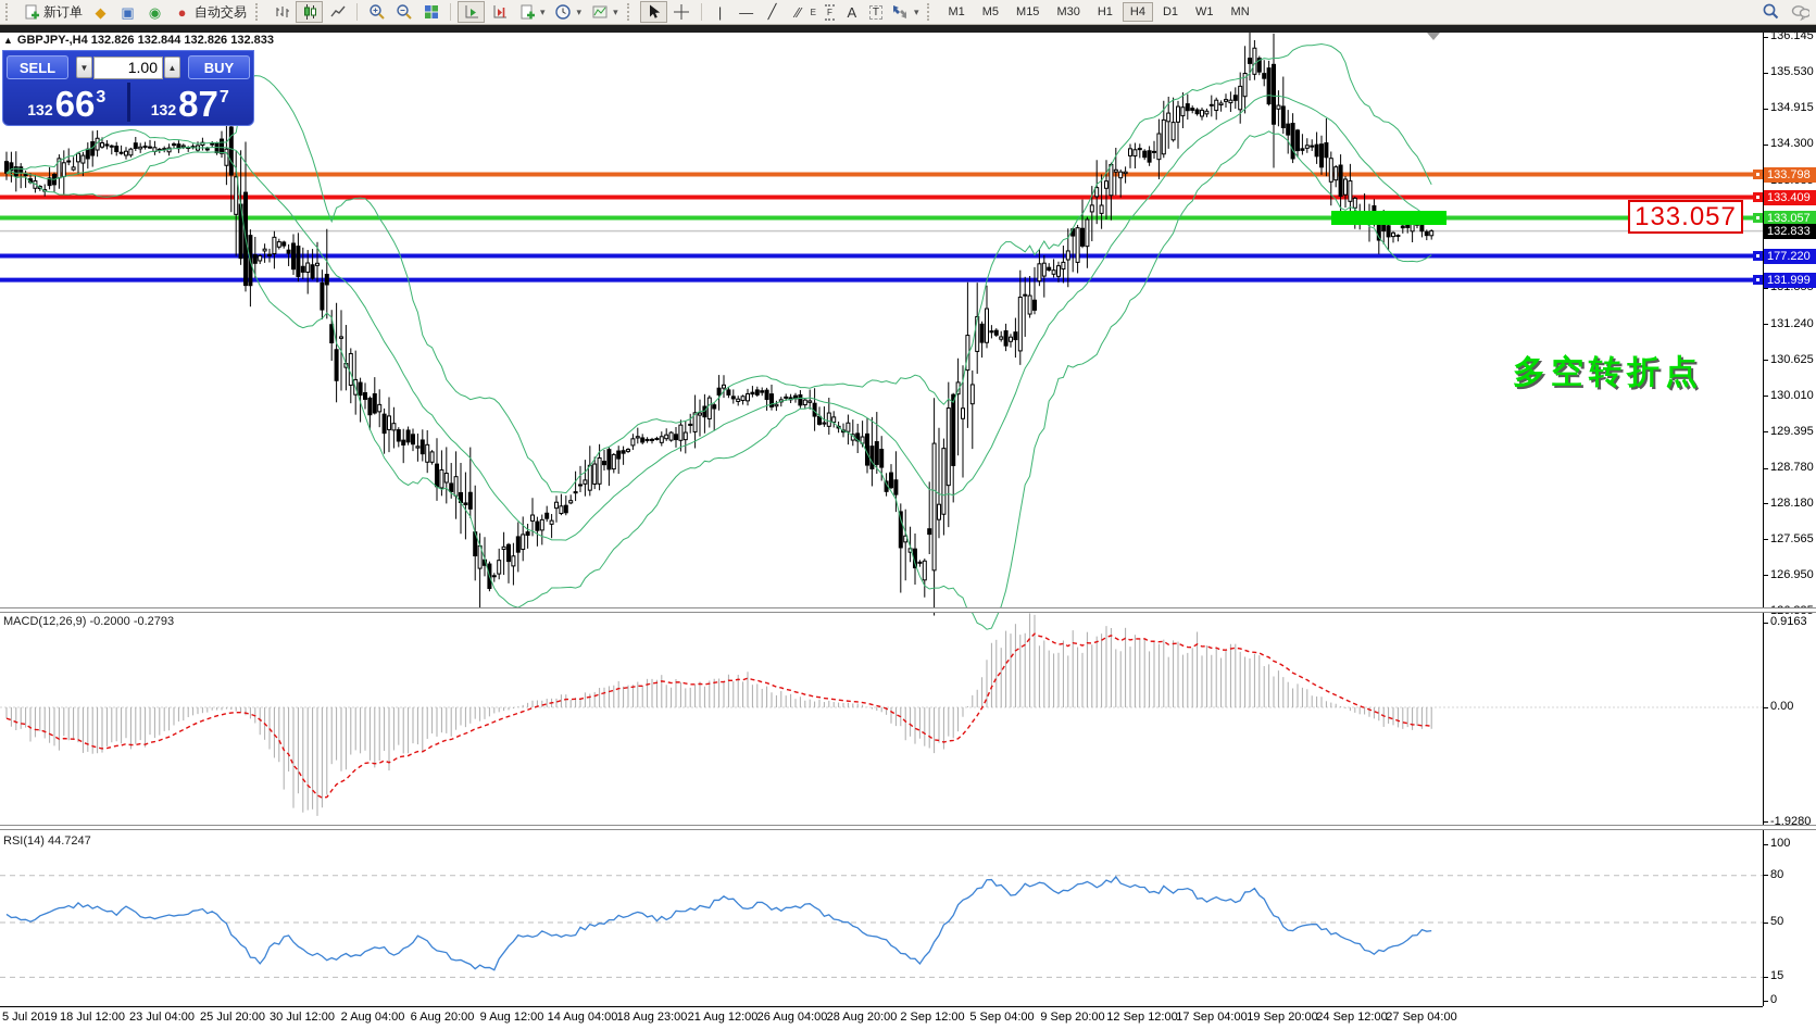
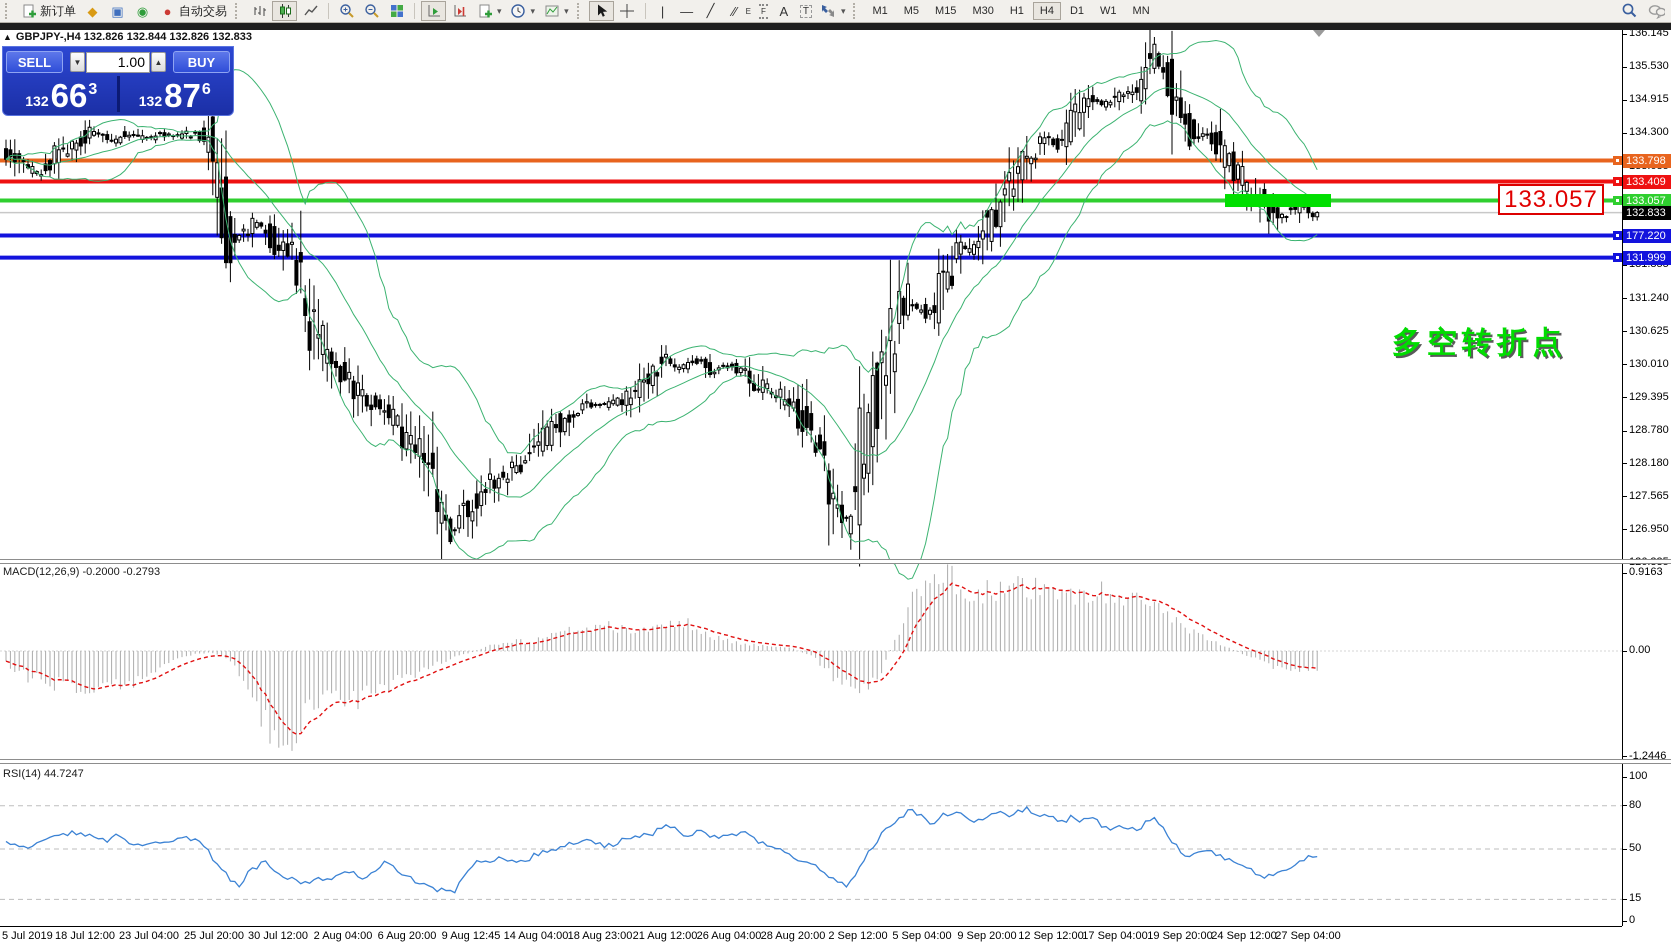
  新订单
  ◆
  ▣
  ◉
  ●
  自动交易
  ▾
  ▾
  ▾
  |
  —
  ╱
  ∕∕
  E
  F
  A
  T
  ▾
  M1
  M5
  M15
  M30
  H1
  H4
  D1
  W1
  MN
  136.145
  135.530
  134.915
  134.300
  131.240
  130.625
  130.010
  129.395
  128.780
  128.180
  127.565
  126.950
  133.798
  133.409
  133.057
  177.220
  131.999
  132.833
  0.9163
  0.00
- -1.9280
+ -1.2446
  100
  80
  50
  15
  0
  5 Jul 2019
  18 Jul 12:00
  23 Jul 04:00
  25 Jul 20:00
  30 Jul 12:00
  2 Aug 04:00
  6 Aug 20:00
- 9 Aug 12:00
+ 9 Aug 12:45
  14 Aug 04:00
  18 Aug 23:00
  21 Aug 12:00
  26 Aug 04:00
  28 Aug 20:00
  2 Sep 12:00
  5 Sep 04:00
  9 Sep 20:00
  12 Sep 12:00
  17 Sep 04:00
  19 Sep 20:00
  24 Sep 12:00
  27 Sep 04:00
  MACD(12,26,9) -0.2000 -0.2793
  RSI(14) 44.7247
  ▲
  GBPJPY-,H4 132.826 132.844 132.826 132.833
  SELL
  ▼
  1.00
  ▲
  BUY
  132
  66
  3
  132
  87
- 7
+ 6
  133.057
  多空转折点
